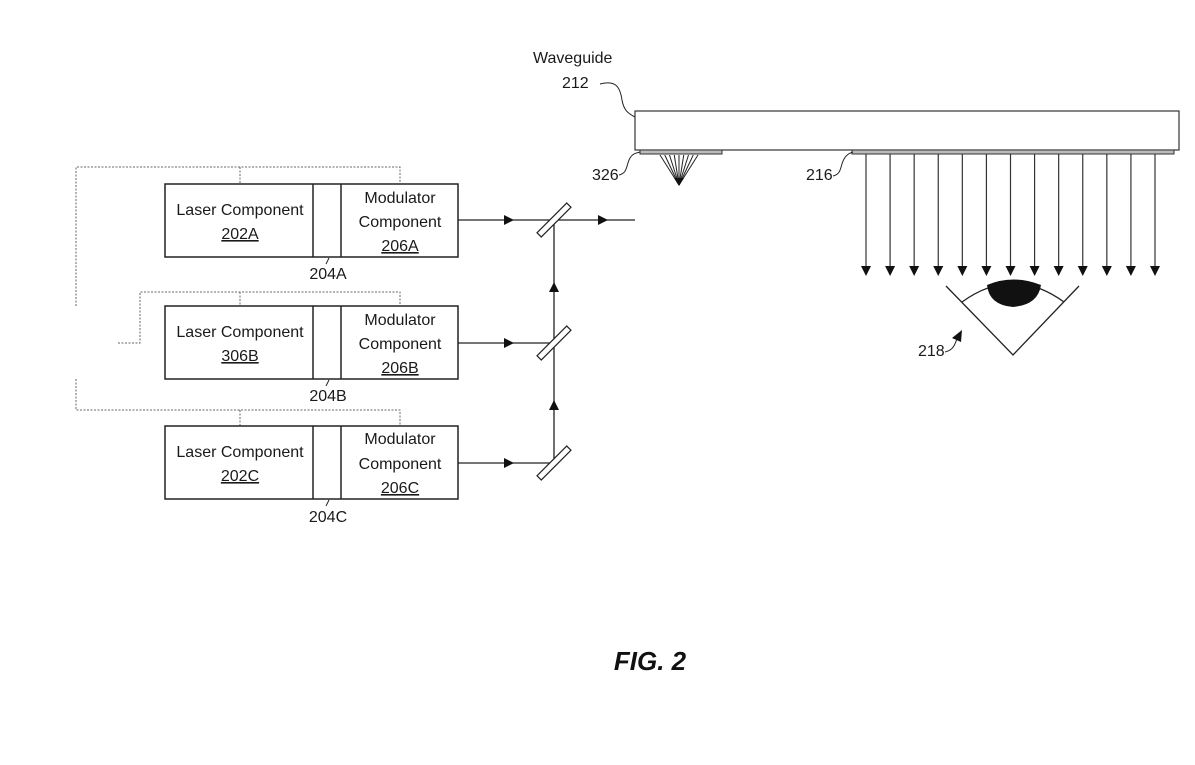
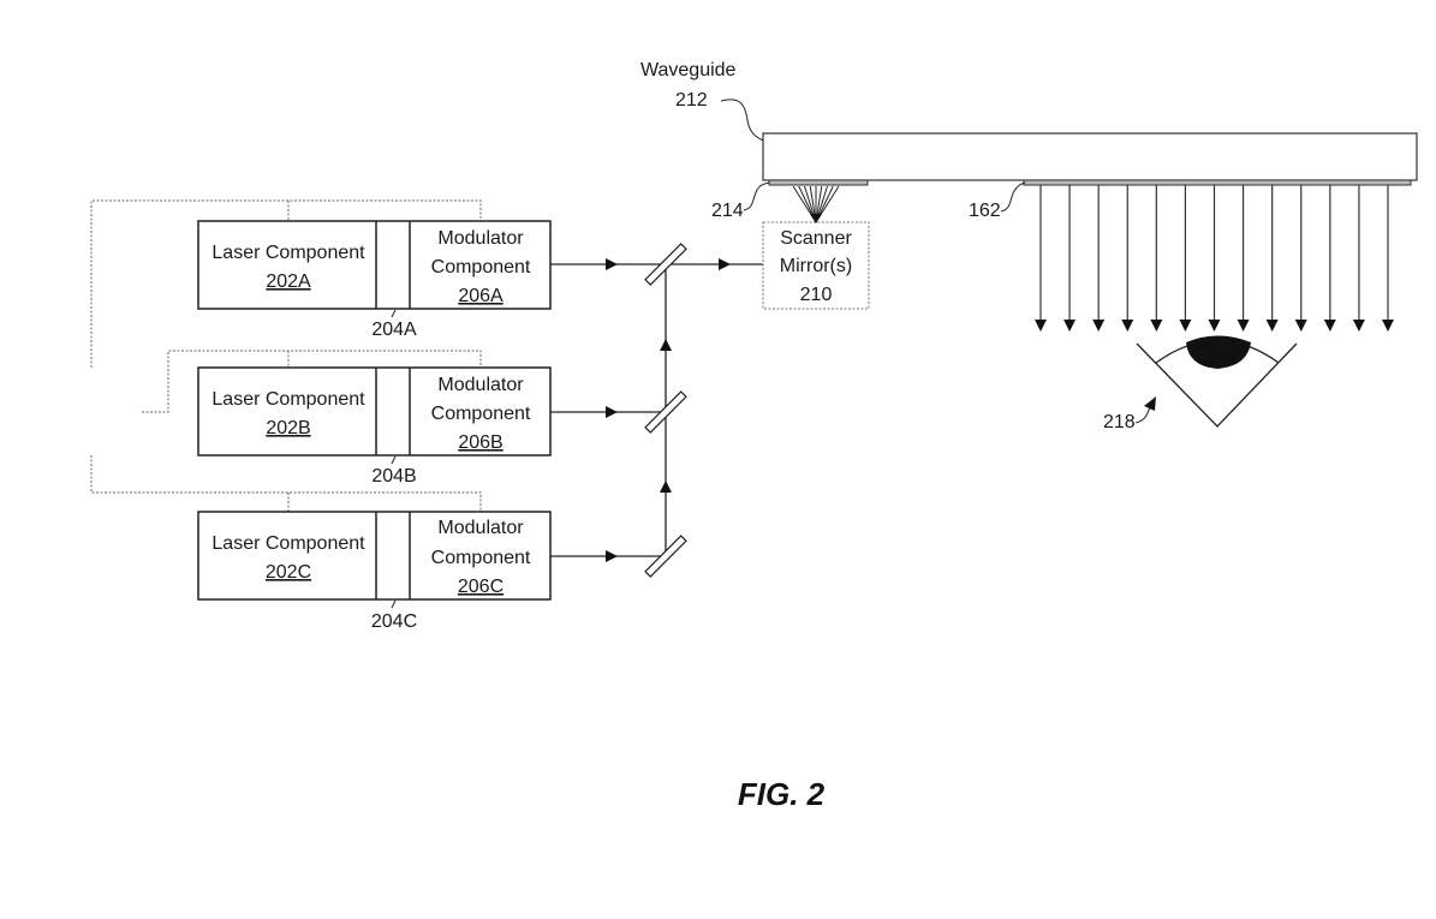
  Laser Component
  202A
  Modulator
  Component
  206A
  204A
  Laser Component
- 306B
+ 202B
  Modulator
  Component
  206B
  204B
  Laser Component
  202C
  Modulator
  Component
  206C
  204C
+ Scanner
+ Mirror(s)
+ 210
  Waveguide
  212
- 326
+ 214
- 216
+ 162
  218
  FIG. 2
